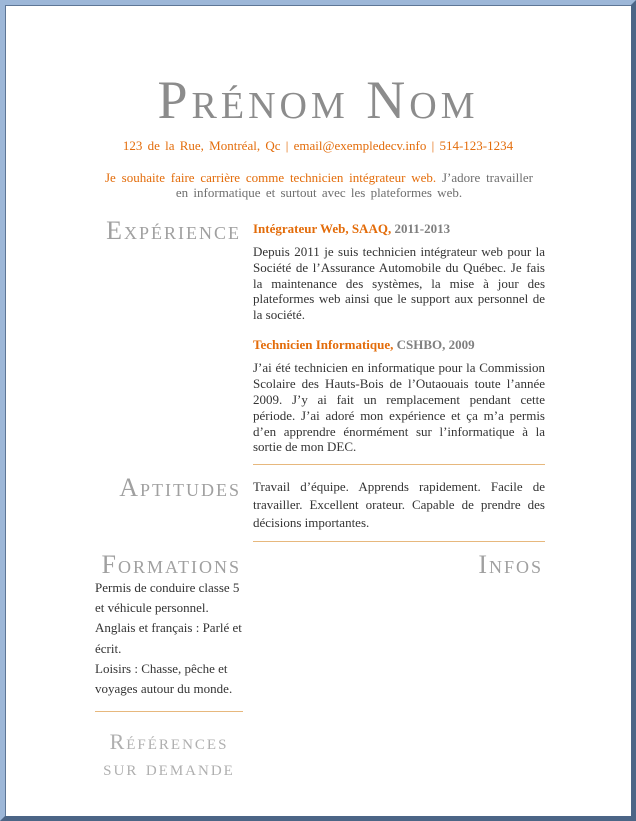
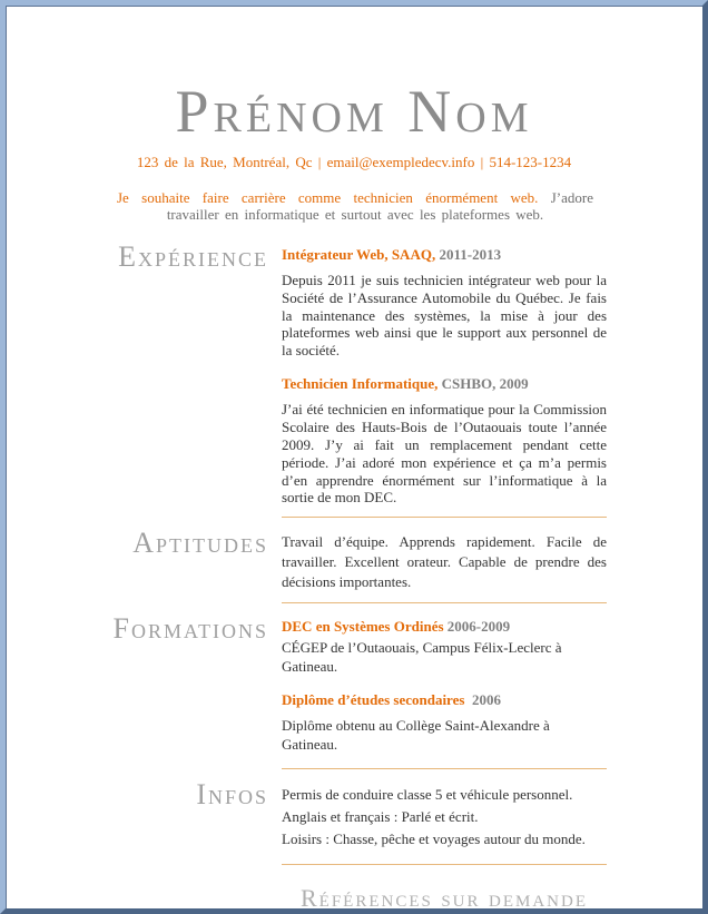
  Prénom Nom
  123 de la Rue, Montréal, Qc | email@exempledecv.info | 514-123-1234
- Je souhaite faire carrière comme technicien intégrateur web. J’adore travailler en informatique et surtout avec les plateformes web.
+ Je souhaite faire carrière comme technicien énormément web. J’adore travailler en informatique et surtout avec les plateformes web.
  Expérience
  Intégrateur Web, SAAQ, 2011-2013
  Depuis 2011 je suis technicien intégrateur web pour la Société de l’Assurance Automobile du Québec. Je fais la maintenance des systèmes, la mise à jour des plateformes web ainsi que le support aux personnel de la société.
  Technicien Informatique, CSHBO, 2009
  J’ai été technicien en informatique pour la Commission Scolaire des Hauts-Bois de l’Outaouais toute l’année 2009. J’y ai fait un remplacement pendant cette période. J’ai adoré mon expérience et ça m’a permis d’en apprendre énormément sur l’informatique à la sortie de mon DEC.
  Aptitudes
  Travail d’équipe. Apprends rapidement. Facile de travailler. Excellent orateur. Capable de prendre des décisions importantes.
  Formations
+ DEC en Systèmes Ordinés 2006-2009
+ CÉGEP de l’Outaouais, Campus Félix-Leclerc à Gatineau.
+ Diplôme d’études secondaires 2006
+ Diplôme obtenu au Collège Saint-Alexandre à Gatineau.
  Infos
  Permis de conduire classe 5 et véhicule personnel.
  Anglais et français : Parlé et écrit.
  Loisirs : Chasse, pêche et voyages autour du monde.
  Références sur demande
